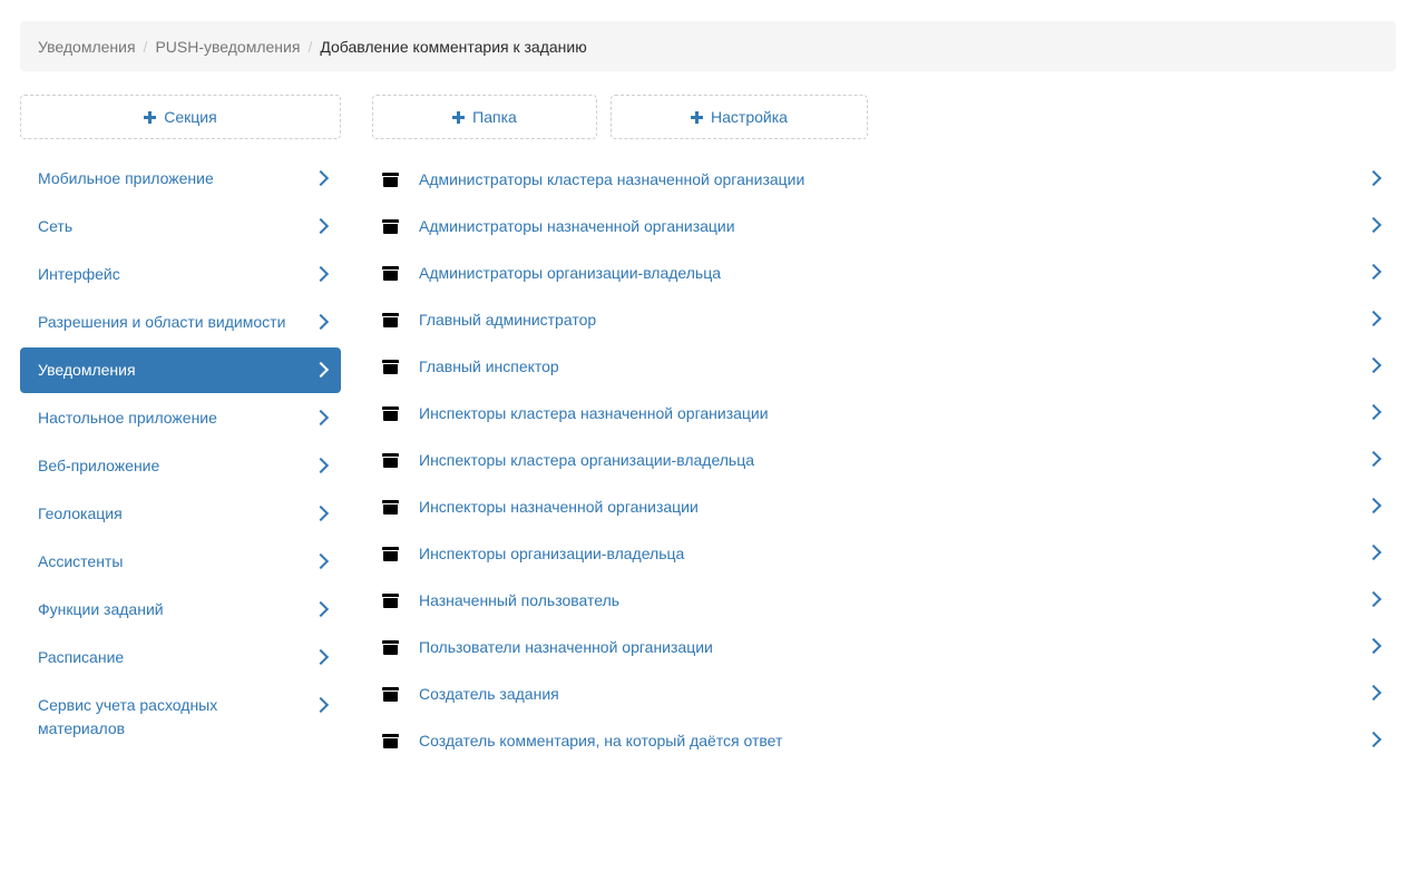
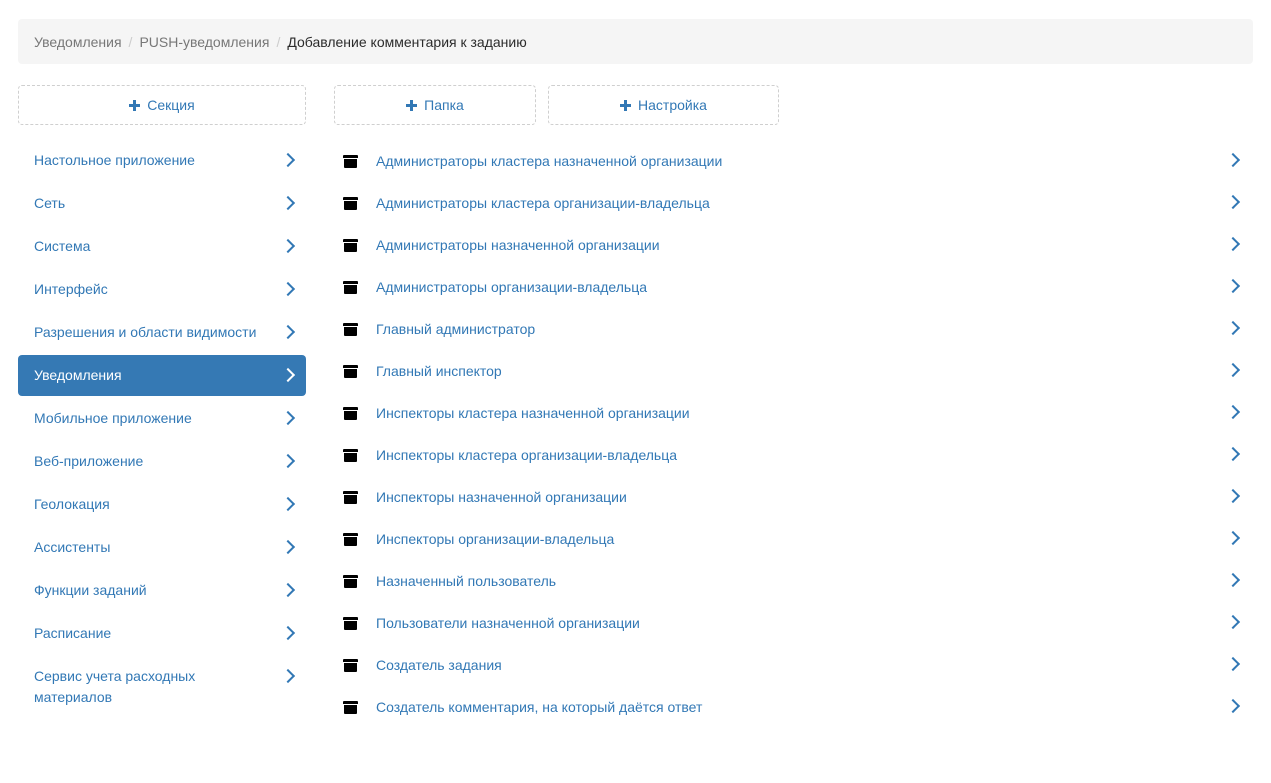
  Уведомления
  /
  PUSH-уведомления
  /
  Добавление комментария к заданию
  Секция
  Папка
  Настройка
- Мобильное приложение
+ Настольное приложение
  Сеть
+ Система
  Интерфейс
  Разрешения и области видимости
  Уведомления
- Настольное приложение
+ Мобильное приложение
  Веб-приложение
  Геолокация
  Ассистенты
  Функции заданий
  Расписание
  Сервис учета расходных материалов
  Администраторы кластера назначенной организации
+ Администраторы кластера организации-владельца
  Администраторы назначенной организации
  Администраторы организации-владельца
  Главный администратор
  Главный инспектор
  Инспекторы кластера назначенной организации
  Инспекторы кластера организации-владельца
  Инспекторы назначенной организации
  Инспекторы организации-владельца
  Назначенный пользователь
  Пользователи назначенной организации
  Создатель задания
  Создатель комментария, на который даётся ответ
